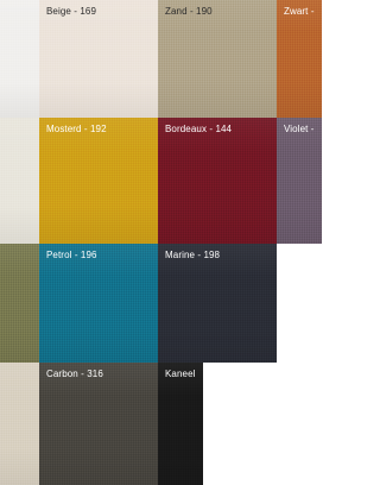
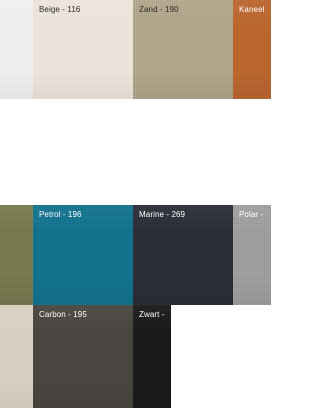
- Beige - 169
+ Beige - 116
  Zand - 190
- Zwart -
+ Kaneel
- Mosterd - 192
- Bordeaux - 144
- Violet -
  Petrol - 196
- Marine - 198
+ Marine - 269
+ Polar -
- Carbon - 316
+ Carbon - 195
- Kaneel
+ Zwart -
